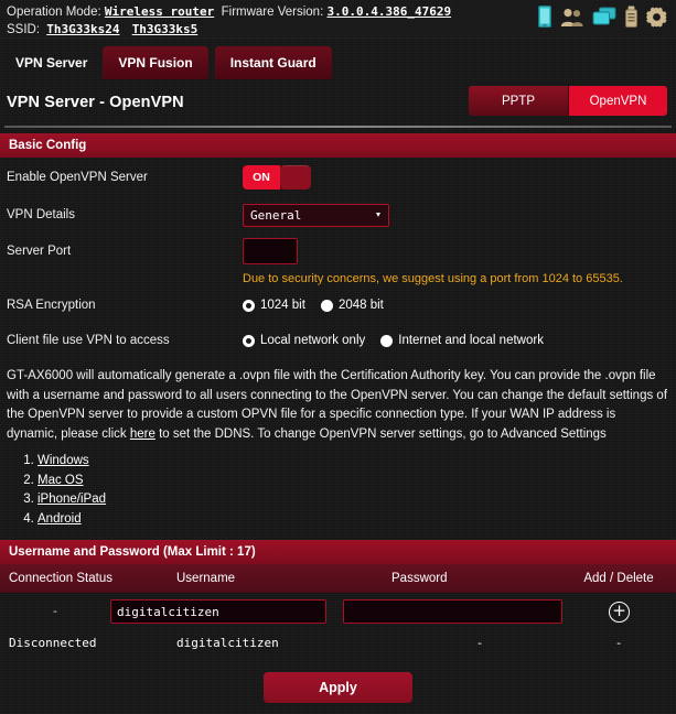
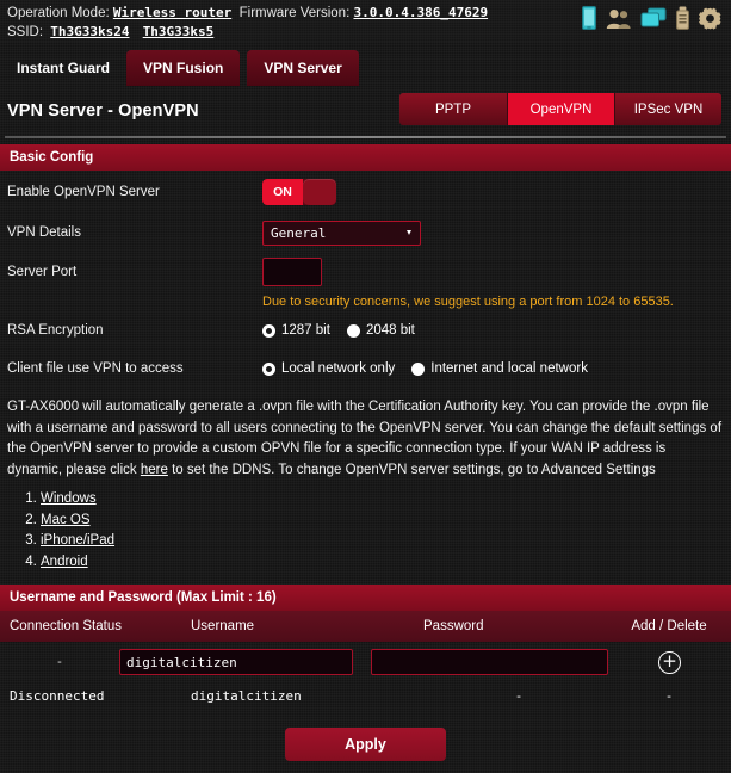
  Operation Mode: Wireless router Firmware Version: 3.0.0.4.386_47629
  SSID: Th3G33ks24 Th3G33ks5
- VPN Server
+ Instant Guard
  VPN Fusion
- Instant Guard
+ VPN Server
  VPN Server - OpenVPN
  PPTP
  OpenVPN
+ IPSec VPN
  Basic Config
  Enable OpenVPN Server
  ON
  VPN Details
  General
  ▾
  Server Port
  Due to security concerns, we suggest using a port from 1024 to 65535.
  RSA Encryption
- 1024 bit
+ 1287 bit
  2048 bit
  Client file use VPN to access
  Local network only
  Internet and local network
  GT-AX6000 will automatically generate a .ovpn file with the Certification Authority key. You can provide the .ovpn file with a username and password to all users connecting to the OpenVPN server. You can change the default settings of the OpenVPN server to provide a custom OPVN file for a specific connection type. If your WAN IP address is dynamic, please click here to set the DDNS. To change OpenVPN server settings, go to Advanced Settings
  Windows
  Mac OS
  iPhone/iPad
  Android
- Username and Password (Max Limit : 17)
+ Username and Password (Max Limit : 16)
  Connection Status
  Username
  Password
  Add / Delete
  -
  digitalcitizen
  +
  Disconnected
  digitalcitizen
  -
  -
  Apply
